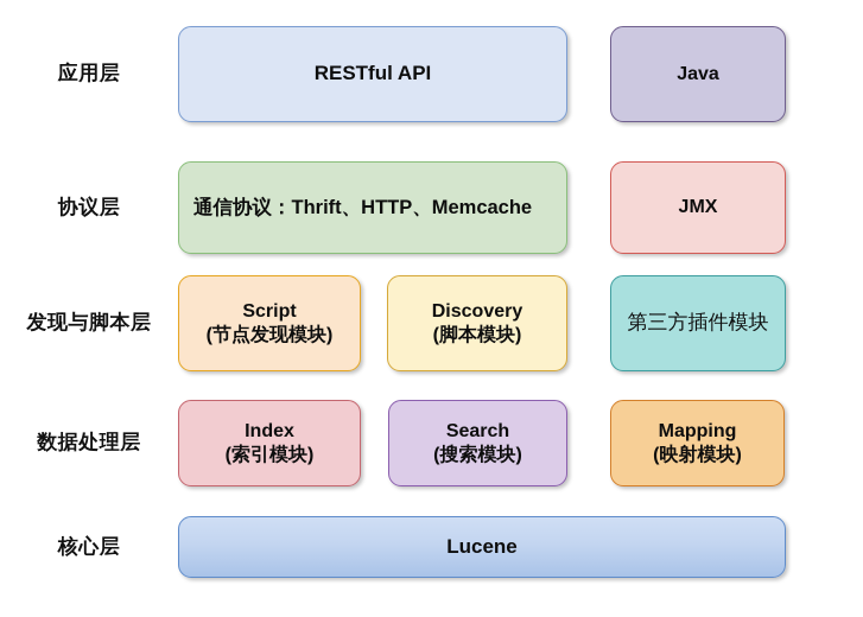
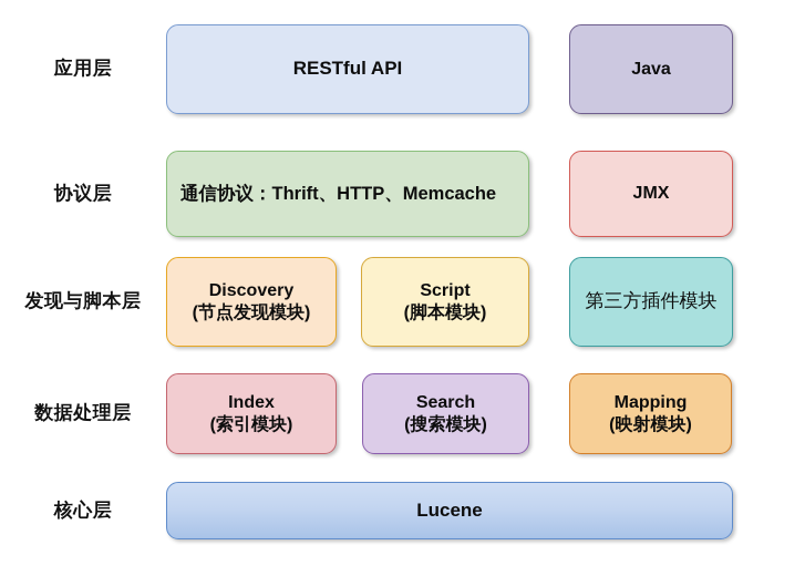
  应用层
  协议层
  发现与脚本层
  数据处理层
  核心层
  RESTful API
  Java
  通信协议：Thrift、HTTP、Memcache
  JMX
- Script
+ Discovery
  (节点发现模块)
- Discovery
+ Script
  (脚本模块)
  第三方插件模块
  Index
  (索引模块)
  Search
  (搜索模块)
  Mapping
  (映射模块)
  Lucene
